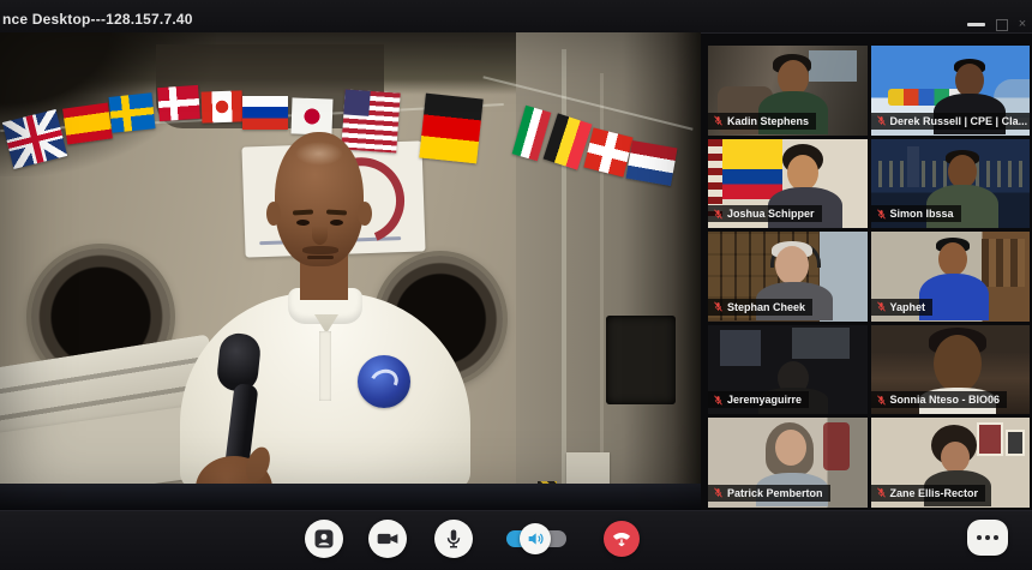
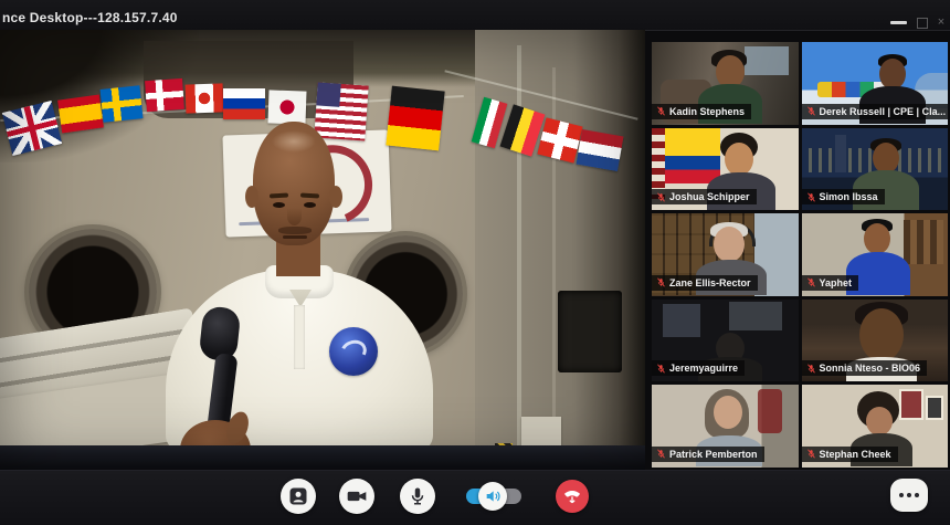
  nce Desktop---128.157.7.40
  ×
  Kadin Stephens
  Derek Russell | CPE | Cla...
  Joshua Schipper
  Simon Ibssa
- Stephan Cheek
+ Zane Ellis-Rector
  Yaphet
  Jeremyaguirre
  Sonnia Nteso - BIO06
  Patrick Pemberton
- Zane Ellis-Rector
+ Stephan Cheek
